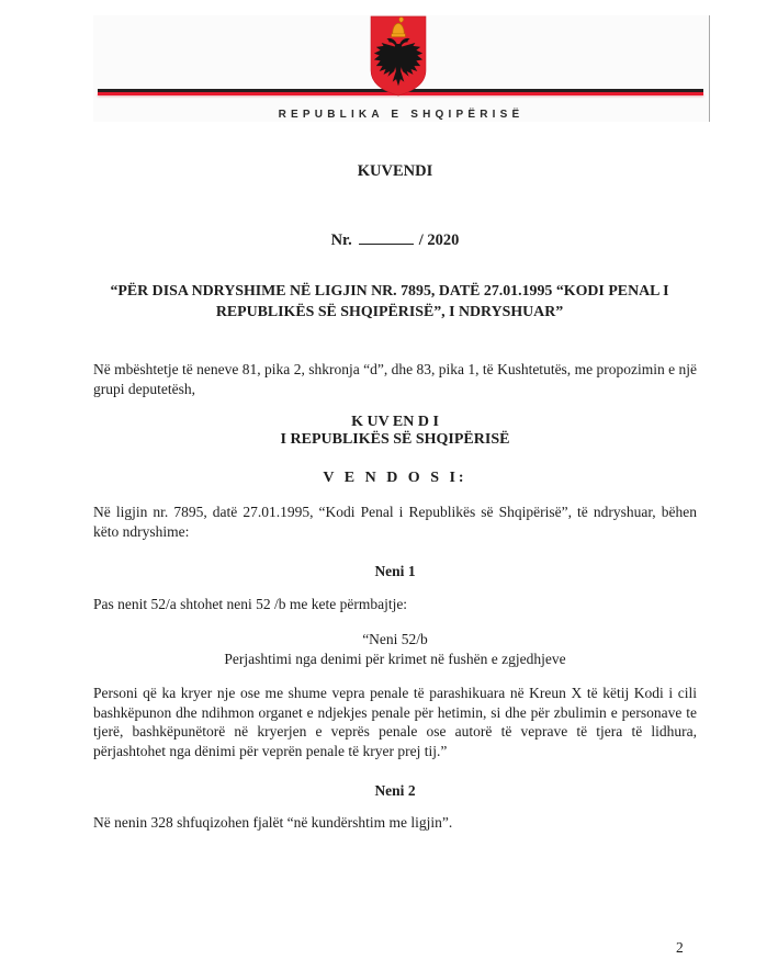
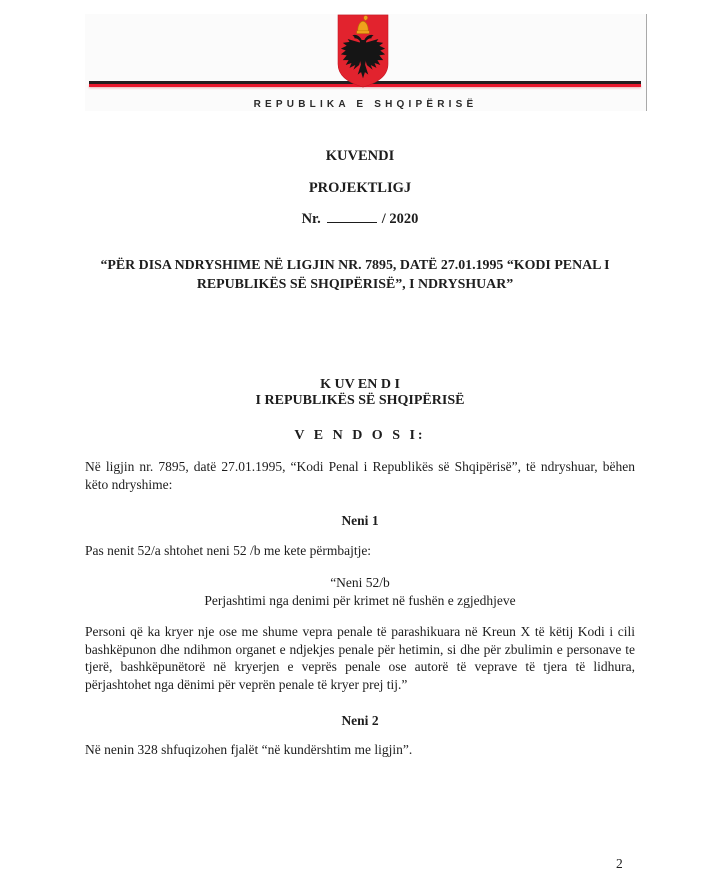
  REPUBLIKA E SHQIPËRISË
  KUVENDI
+ PROJEKTLIGJ
  Nr. / 2020
  “PËR DISA NDRYSHIME NË LIGJIN NR. 7895, DATË 27.01.1995 “KODI PENAL I REPUBLIKËS SË SHQIPËRISË”, I NDRYSHUAR”
- Në mbështetje të neneve 81, pika 2, shkronja “d”, dhe 83, pika 1, të Kushtetutës, me propozimin e një grupi deputetësh,
  K UV EN D I
  I REPUBLIKËS SË SHQIPËRISË
  V E N D O S I:
  Në ligjin nr. 7895, datë 27.01.1995, “Kodi Penal i Republikës së Shqipërisë”, të ndryshuar, bëhen këto ndryshime:
  Neni 1
  Pas nenit 52/a shtohet neni 52 /b me kete përmbajtje:
  “Neni 52/b
  Perjashtimi nga denimi për krimet në fushën e zgjedhjeve
  Personi që ka kryer nje ose me shume vepra penale të parashikuara në Kreun X të këtij Kodi i cili bashkëpunon dhe ndihmon organet e ndjekjes penale për hetimin, si dhe për zbulimin e personave te tjerë, bashkëpunëtorë në kryerjen e veprës penale ose autorë të veprave të tjera të lidhura, përjashtohet nga dënimi për veprën penale të kryer prej tij.”
  Neni 2
  Në nenin 328 shfuqizohen fjalët “në kundërshtim me ligjin”.
  2
